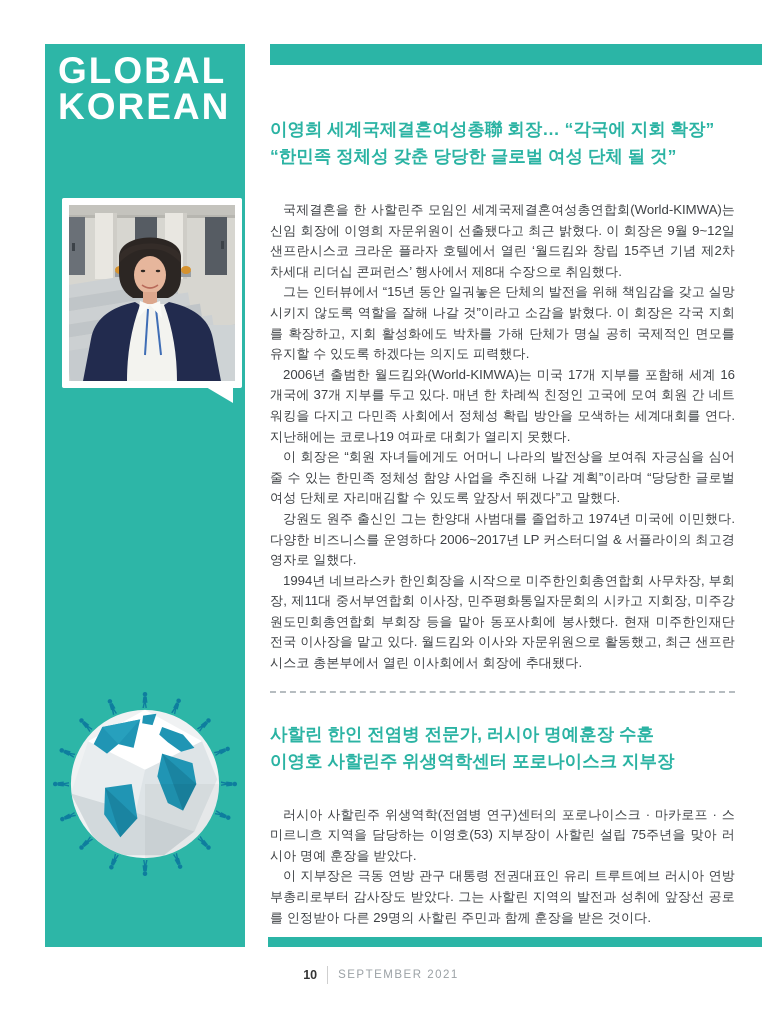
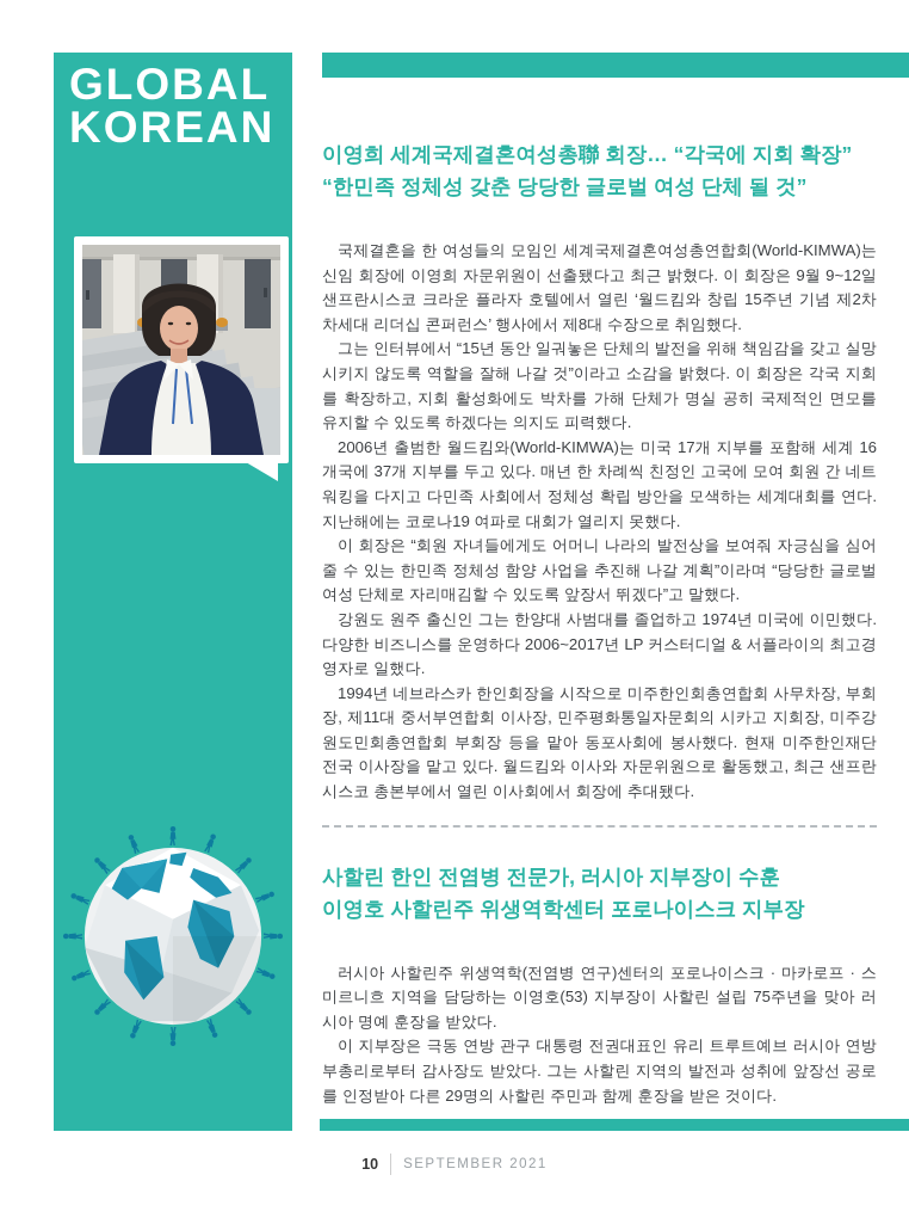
  GLOBAL
  KOREAN
  이영희 세계국제결혼여성총聯 회장… “각국에 지회 확장”
  “한민족 정체성 갖춘 당당한 글로벌 여성 단체 될 것”
- 국제결혼을 한 사할린주 모임인 세계국제결혼여성총연합회(World-KIMWA)는 신임 회장에 이영희 자문위원이 선출됐다고 최근 밝혔다. 이 회장은 9월 9~12일 샌프란시스코 크라운 플라자 호텔에서 열린 ‘월드킴와 창립 15주년 기념 제2차 차세대 리더십 콘퍼런스’ 행사에서 제8대 수장으로 취임했다.
+ 국제결혼을 한 여성들의 모임인 세계국제결혼여성총연합회(World-KIMWA)는 신임 회장에 이영희 자문위원이 선출됐다고 최근 밝혔다. 이 회장은 9월 9~12일 샌프란시스코 크라운 플라자 호텔에서 열린 ‘월드킴와 창립 15주년 기념 제2차 차세대 리더십 콘퍼런스’ 행사에서 제8대 수장으로 취임했다.
  그는 인터뷰에서 “15년 동안 일궈놓은 단체의 발전을 위해 책임감을 갖고 실망시키지 않도록 역할을 잘해 나갈 것”이라고 소감을 밝혔다. 이 회장은 각국 지회를 확장하고, 지회 활성화에도 박차를 가해 단체가 명실 공히 국제적인 면모를 유지할 수 있도록 하겠다는 의지도 피력했다.
  2006년 출범한 월드킴와(World-KIMWA)는 미국 17개 지부를 포함해 세계 16개국에 37개 지부를 두고 있다. 매년 한 차례씩 친정인 고국에 모여 회원 간 네트워킹을 다지고 다민족 사회에서 정체성 확립 방안을 모색하는 세계대회를 연다. 지난해에는 코로나19 여파로 대회가 열리지 못했다.
  이 회장은 “회원 자녀들에게도 어머니 나라의 발전상을 보여줘 자긍심을 심어줄 수 있는 한민족 정체성 함양 사업을 추진해 나갈 계획”이라며 “당당한 글로벌 여성 단체로 자리매김할 수 있도록 앞장서 뛰겠다”고 말했다.
  강원도 원주 출신인 그는 한양대 사범대를 졸업하고 1974년 미국에 이민했다. 다양한 비즈니스를 운영하다 2006~2017년 LP 커스터디얼 & 서플라이의 최고경영자로 일했다.
  1994년 네브라스카 한인회장을 시작으로 미주한인회총연합회 사무차장, 부회장, 제11대 중서부연합회 이사장, 민주평화통일자문회의 시카고 지회장, 미주강원도민회총연합회 부회장 등을 맡아 동포사회에 봉사했다. 현재 미주한인재단 전국 이사장을 맡고 있다. 월드킴와 이사와 자문위원으로 활동했고, 최근 샌프란시스코 총본부에서 열린 이사회에서 회장에 추대됐다.
- 사할린 한인 전염병 전문가, 러시아 명예훈장 수훈
+ 사할린 한인 전염병 전문가, 러시아 지부장이 수훈
  이영호 사할린주 위생역학센터 포로나이스크 지부장
  러시아 사할린주 위생역학(전염병 연구)센터의 포로나이스크 · 마카로프 · 스미르니흐 지역을 담당하는 이영호(53) 지부장이 사할린 설립 75주년을 맞아 러시아 명예 훈장을 받았다.
  이 지부장은 극동 연방 관구 대통령 전권대표인 유리 트루트예브 러시아 연방 부총리로부터 감사장도 받았다. 그는 사할린 지역의 발전과 성취에 앞장선 공로를 인정받아 다른 29명의 사할린 주민과 함께 훈장을 받은 것이다.
  10
  SEPTEMBER 2021
